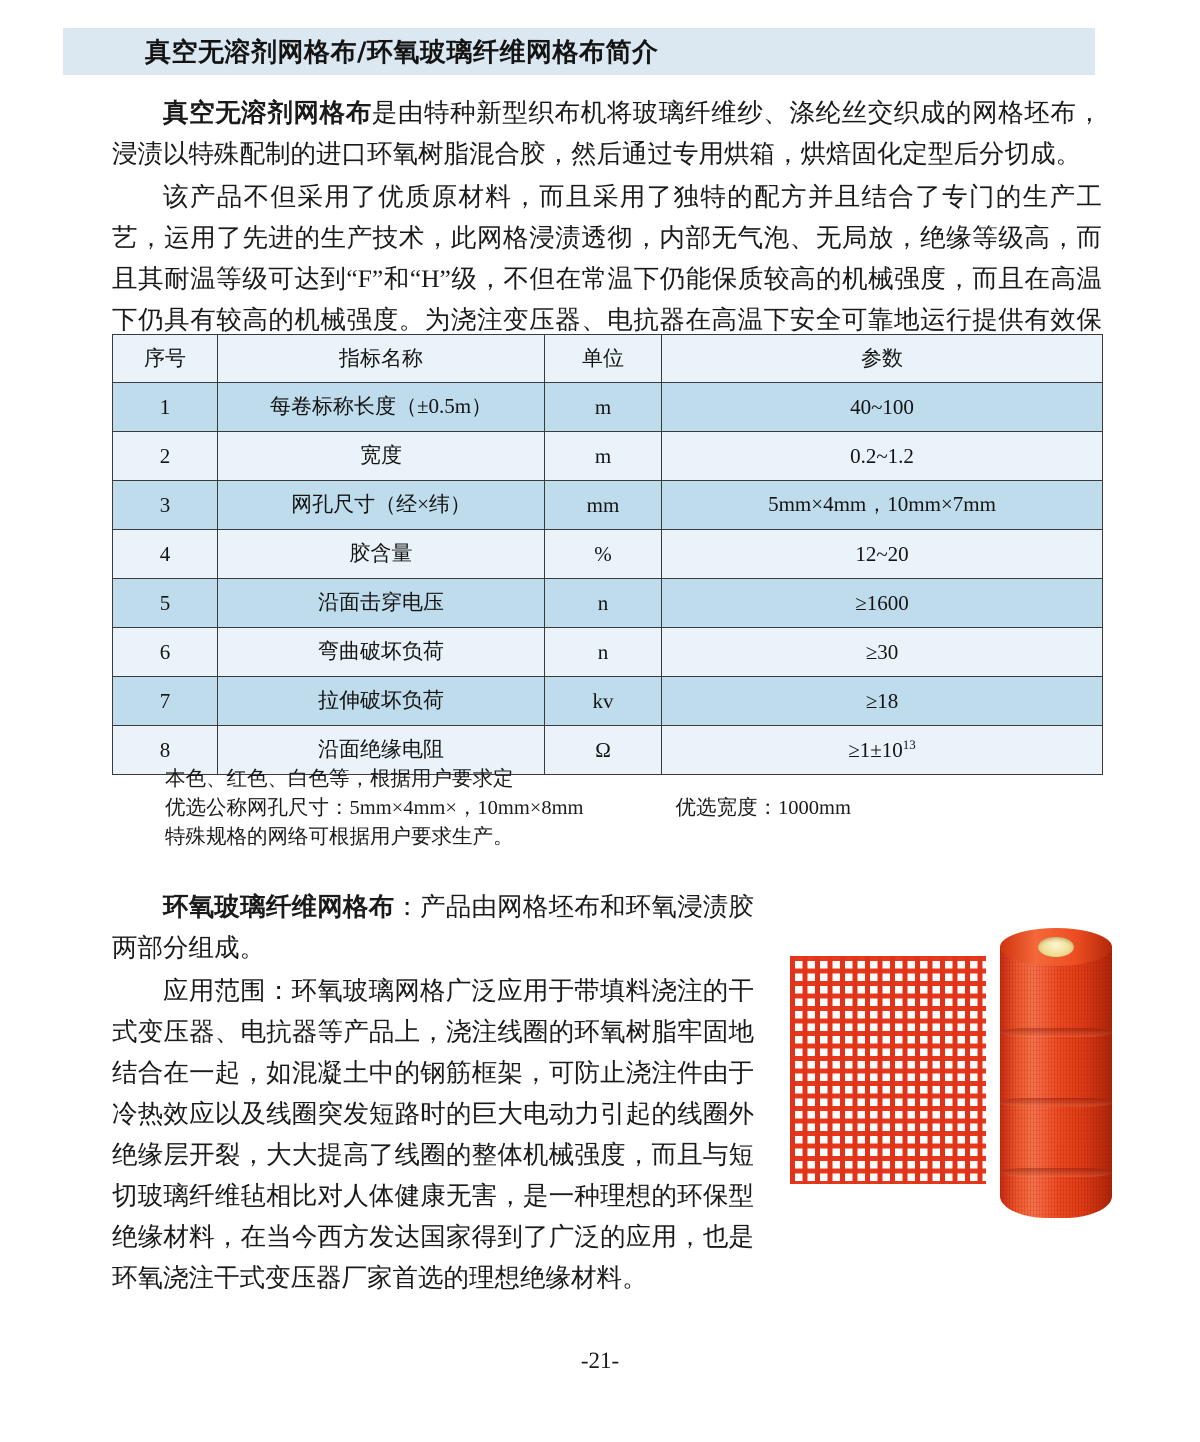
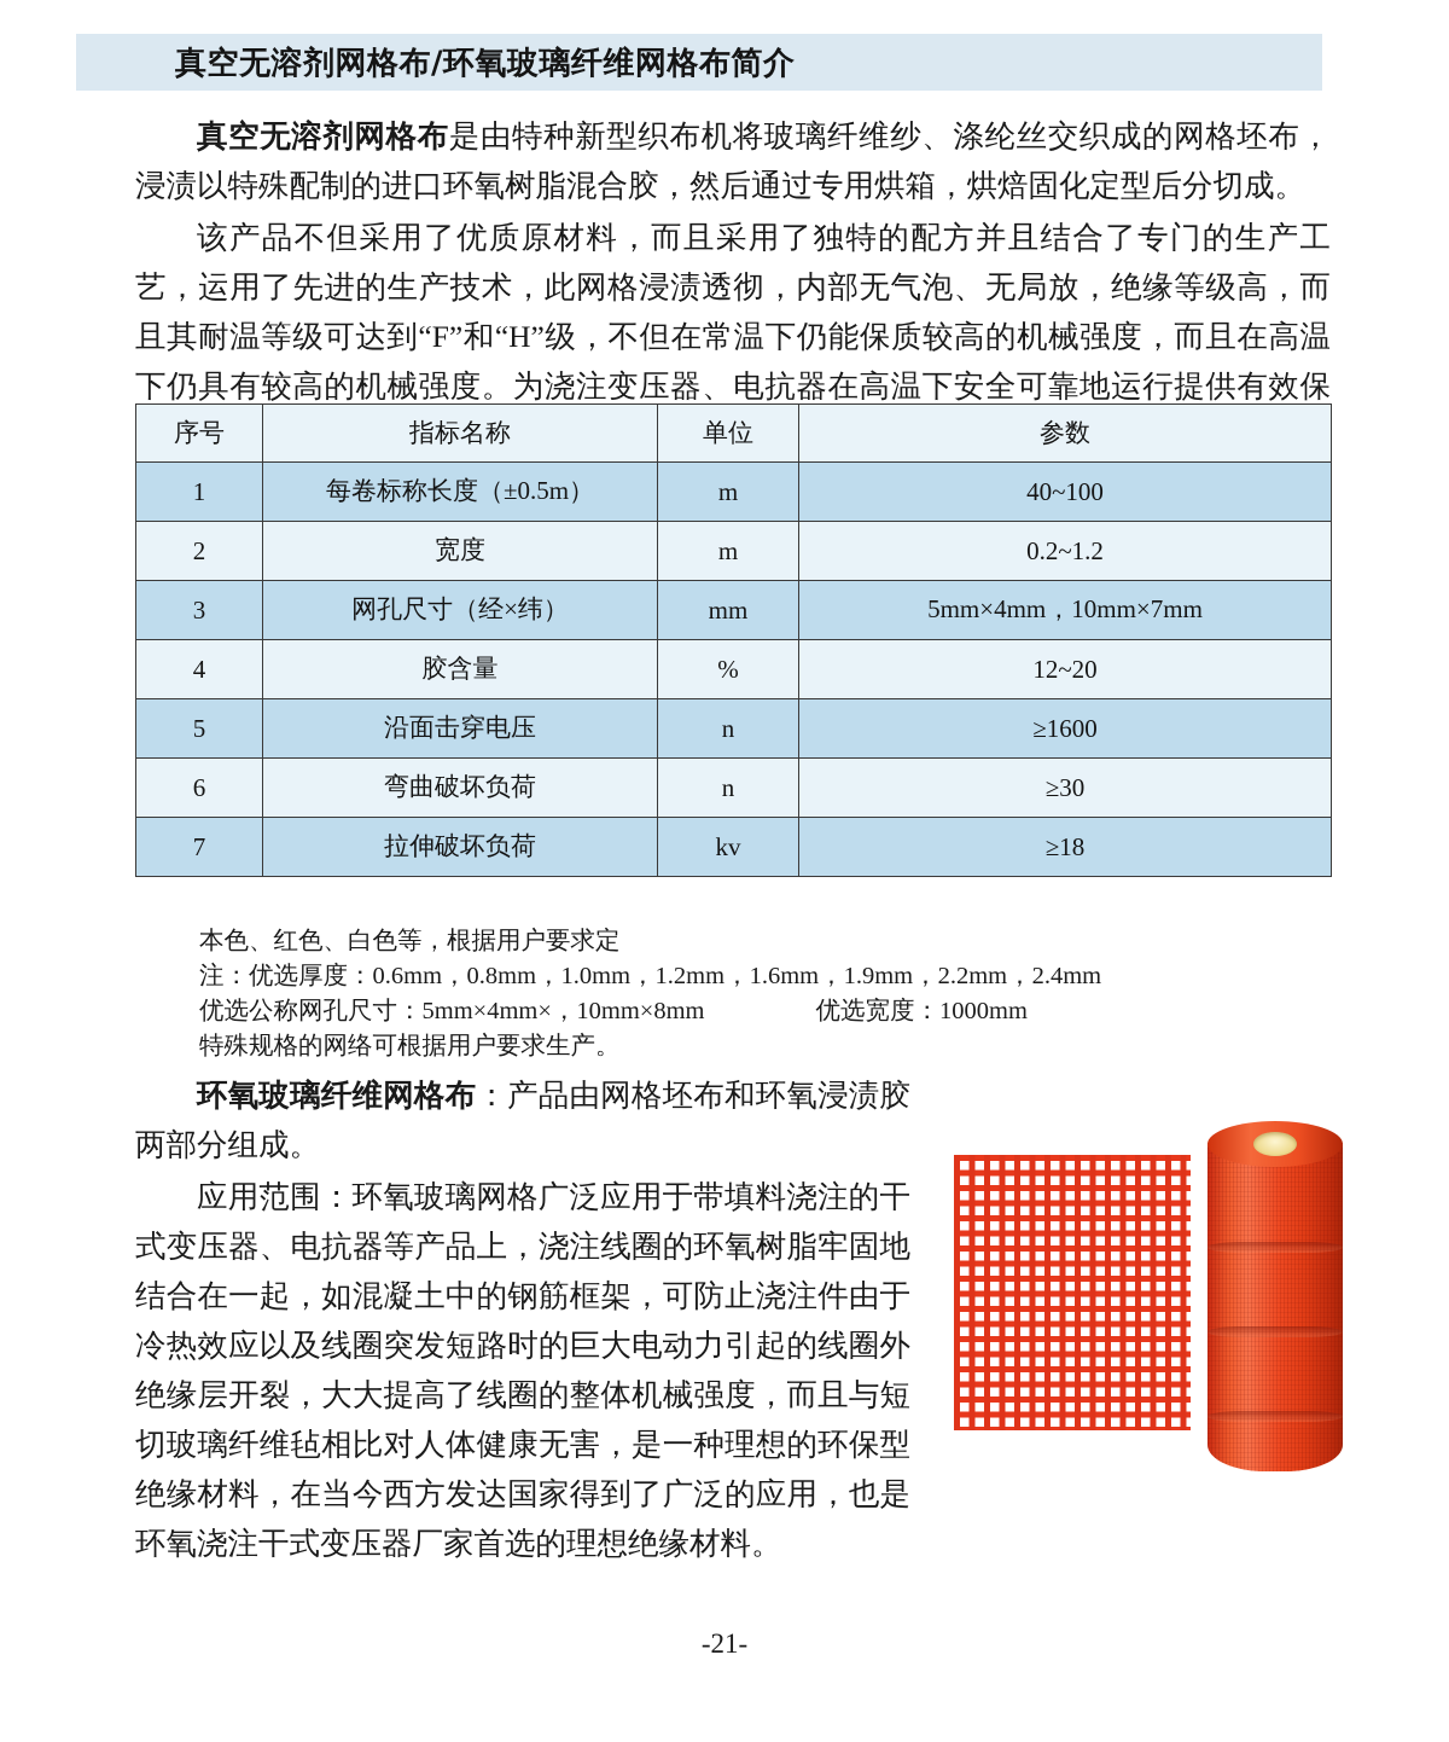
  真空无溶剂网格布/环氧玻璃纤维网格布简介
  真空无溶剂网格布是由特种新型织布机将玻璃纤维纱、涤纶丝交织成的网格坯布，浸渍以特殊配制的进口环氧树脂混合胶，然后通过专用烘箱，烘焙固化定型后分切成。
  该产品不但采用了优质原材料，而且采用了独特的配方并且结合了专门的生产工艺，运用了先进的生产技术，此网格浸渍透彻，内部无气泡、无局放，绝缘等级高，而且其耐温等级可达到“F”和“H”级，不但在常温下仍能保质较高的机械强度，而且在高温下仍具有较高的机械强度。为浇注变压器、电抗器在高温下安全可靠地运行提供有效保
  序号	指标名称	单位	参数
  1	每卷标称长度（±0.5m）	m	40~100
  2	宽度	m	0.2~1.2
  3	网孔尺寸（经×纬）	mm	5mm×4mm，10mm×7mm
  4	胶含量	%	12~20
  5	沿面击穿电压	n	≥1600
  6	弯曲破坏负荷	n	≥30
  7	拉伸破坏负荷	kv	≥18
- 8	沿面绝缘电阻	Ω	≥1±1013
  本色、红色、白色等，根据用户要求定
+ 注：优选厚度：0.6mm，0.8mm，1.0mm，1.2mm，1.6mm，1.9mm，2.2mm，2.4mm
  优选公称网孔尺寸：5mm×4mm×，10mm×8mm 优选宽度：1000mm
  特殊规格的网络可根据用户要求生产。
  环氧玻璃纤维网格布：产品由网格坯布和环氧浸渍胶两部分组成。
  应用范围：环氧玻璃网格广泛应用于带填料浇注的干式变压器、电抗器等产品上，浇注线圈的环氧树脂牢固地结合在一起，如混凝土中的钢筋框架，可防止浇注件由于冷热效应以及线圈突发短路时的巨大电动力引起的线圈外绝缘层开裂，大大提高了线圈的整体机械强度，而且与短切玻璃纤维毡相比对人体健康无害，是一种理想的环保型绝缘材料，在当今西方发达国家得到了广泛的应用，也是环氧浇注干式变压器厂家首选的理想绝缘材料。
  -21-
